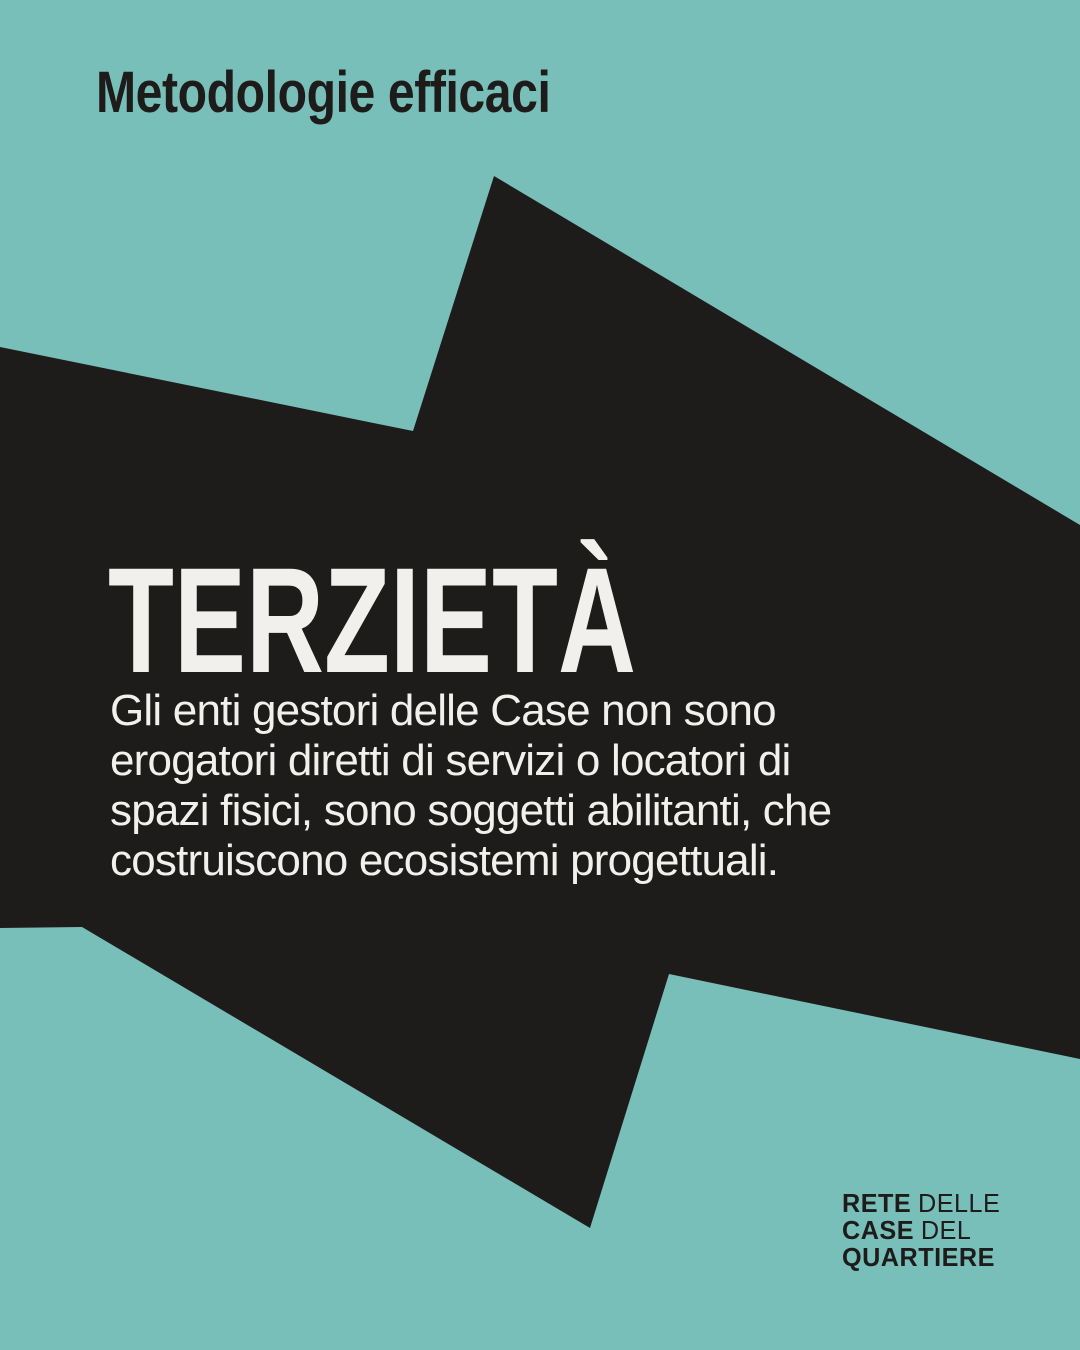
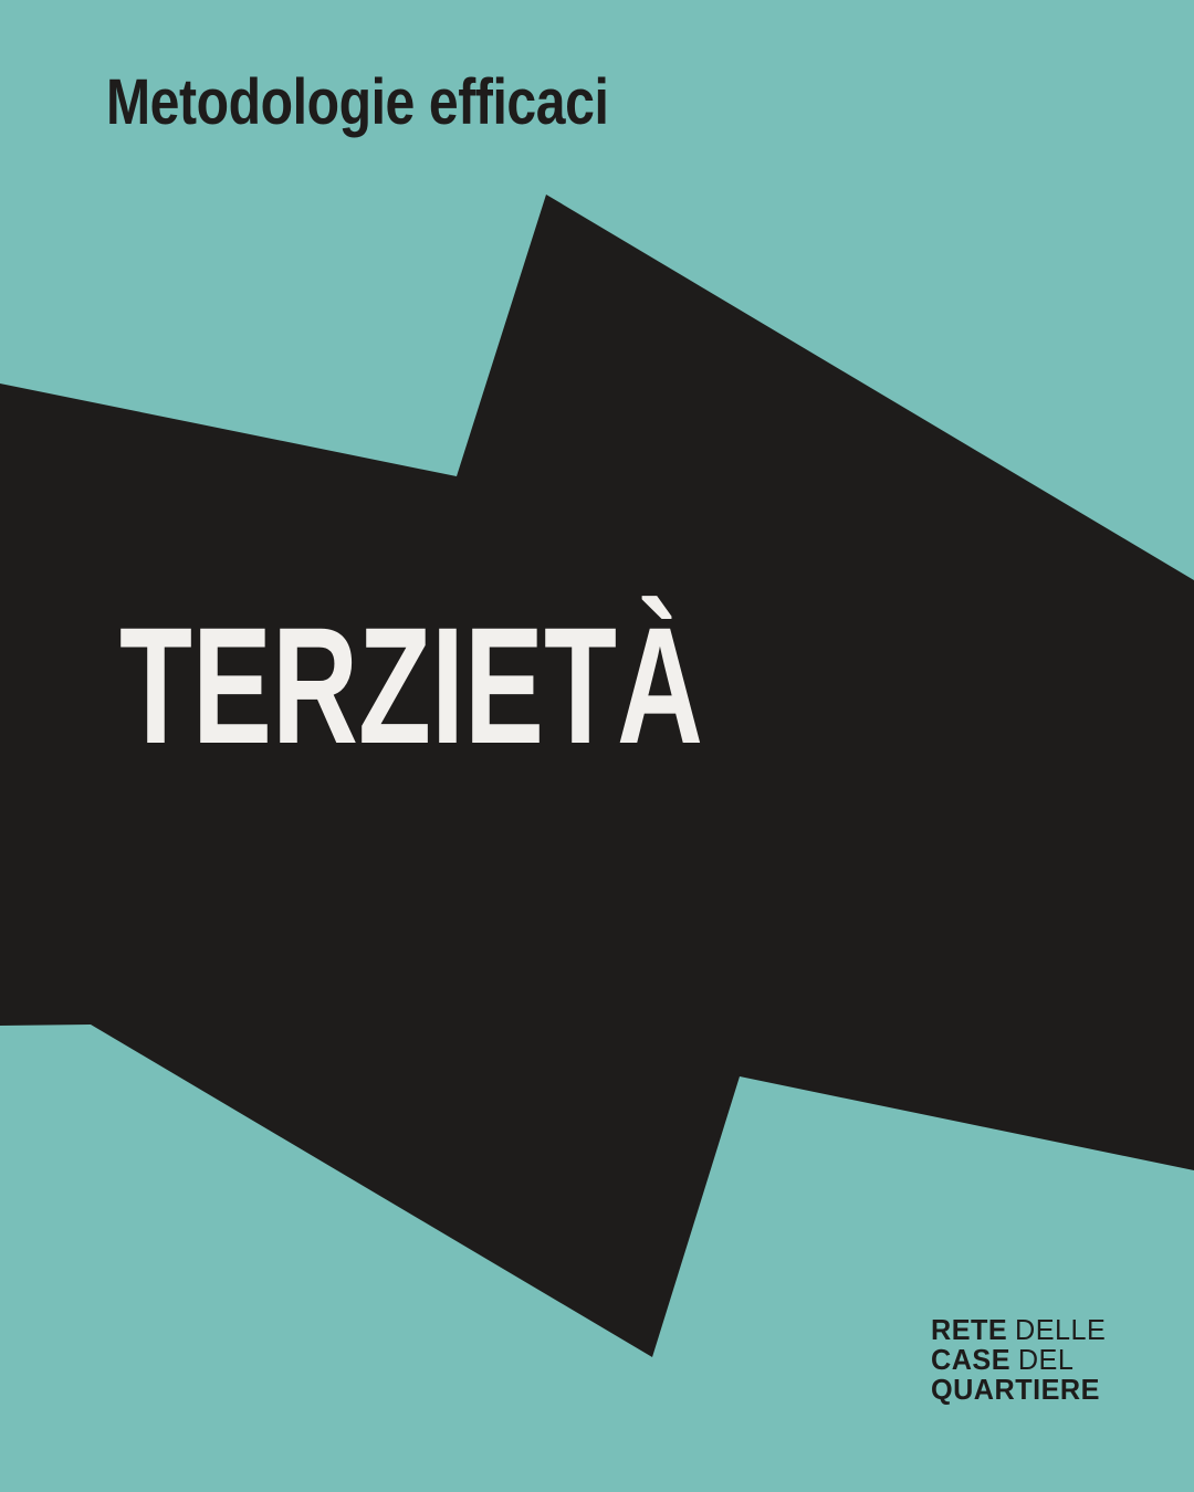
  Metodologie efficaci
  TERZIETÀ
- Gli enti gestori delle Case non sono
- erogatori diretti di servizi o locatori di
- spazi fisici, sono soggetti abilitanti, che
- costruiscono ecosistemi progettuali.
  RETE
  DELLE
  CASE
  DEL
  QUARTIERE
